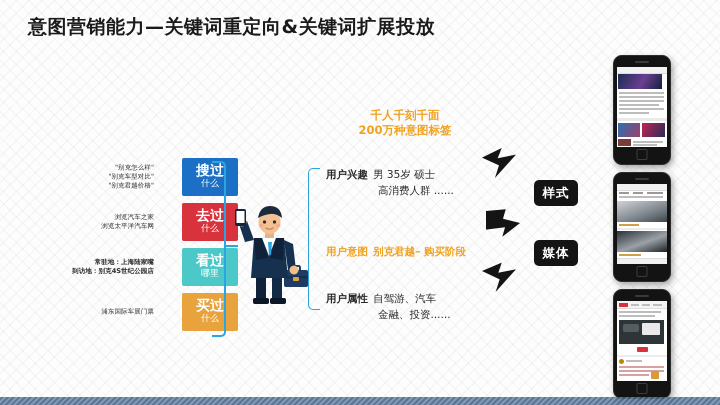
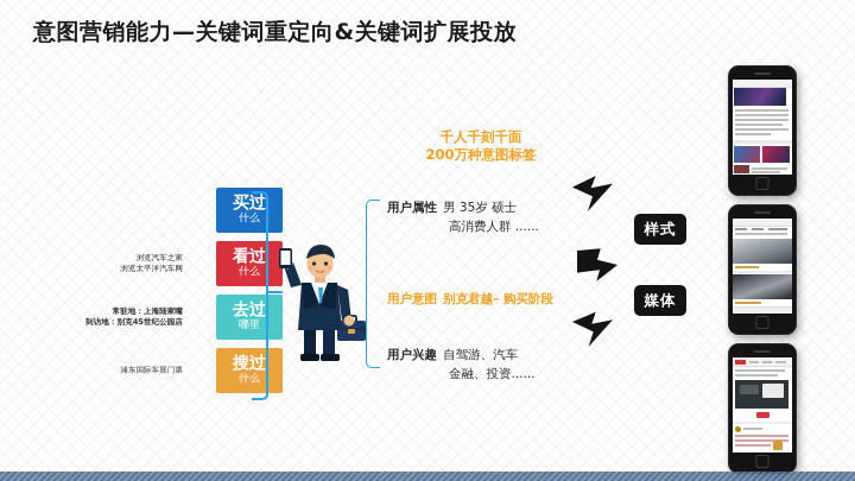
  意图营销能力—关键词重定向&关键词扩展投放
  千人千刻千面
  200万种意图标签
- "别克怎么样"
- "别克车型对比"
- "别克君越价格"
- 搜过
+ 买过
  什么
  浏览汽车之家
  浏览太平洋汽车网
- 去过
+ 看过
  什么
  常驻地：上海陆家嘴
  到访地：别克4S世纪公园店
- 看过
+ 去过
  哪里
  浦东国际车展门票
- 买过
+ 搜过
  什么
- 用户兴趣 男 35岁 硕士
+ 用户属性 男 35岁 硕士
  高消费人群 ......
  用户意图 别克君越– 购买阶段
- 用户属性 自驾游、汽车
+ 用户兴趣 自驾游、汽车
  金融、投资......
  样式
  媒体
